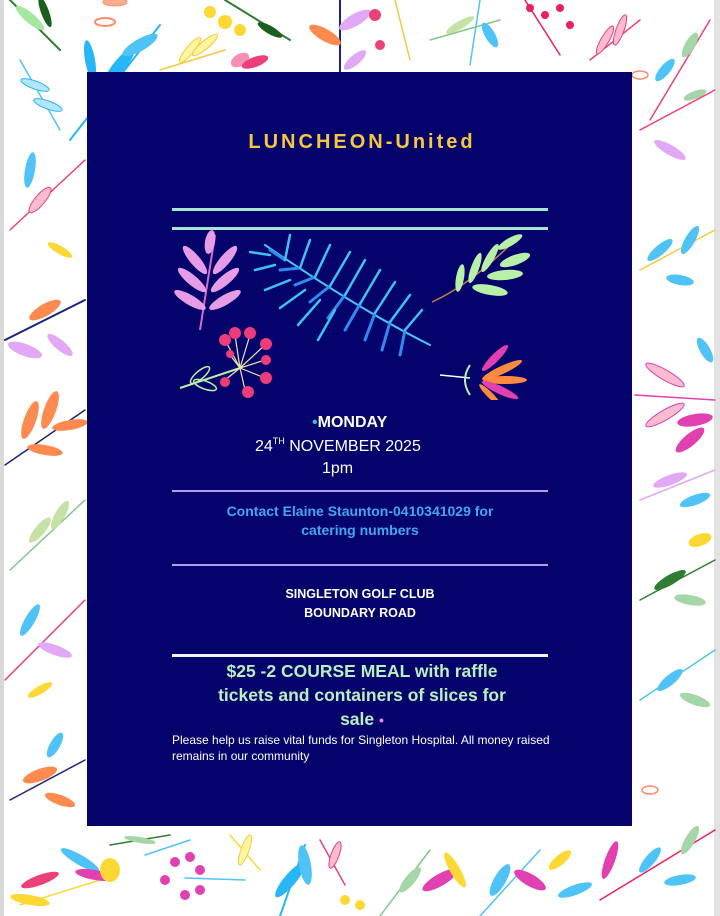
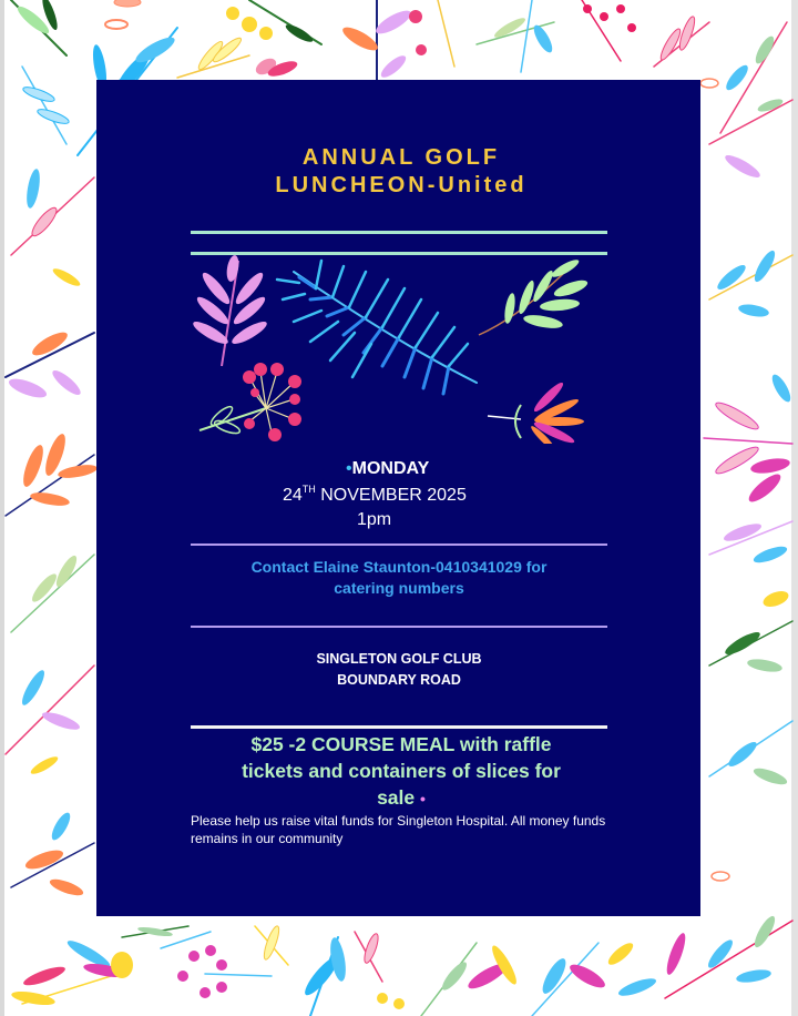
+ ANNUAL GOLF
  LUNCHEON-United
  •MONDAY
  24TH NOVEMBER 2025
  1pm
  Contact Elaine Staunton-0410341029 for
  catering numbers
  SINGLETON GOLF CLUB
  BOUNDARY ROAD
  $25 -2 COURSE MEAL with raffle
  tickets and containers of slices for
  sale •
- Please help us raise vital funds for Singleton Hospital. All money raised remains in our community
+ Please help us raise vital funds for Singleton Hospital. All money funds remains in our community
